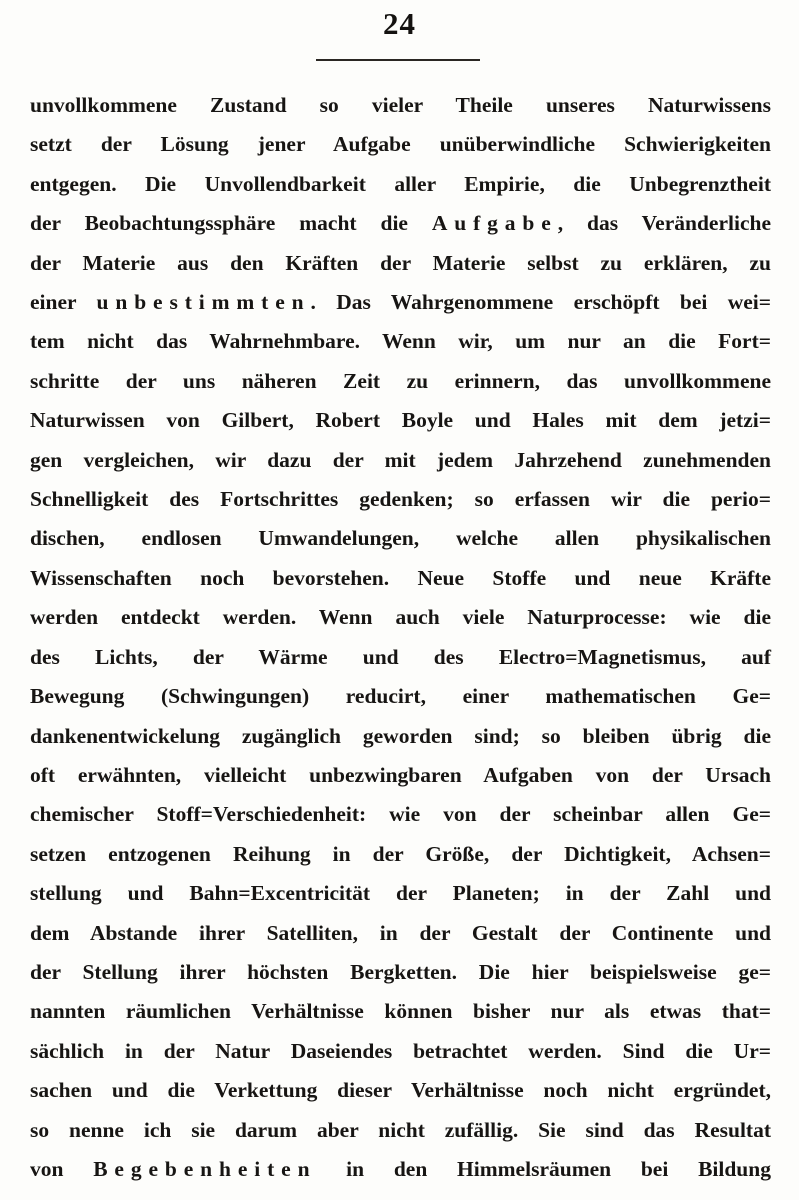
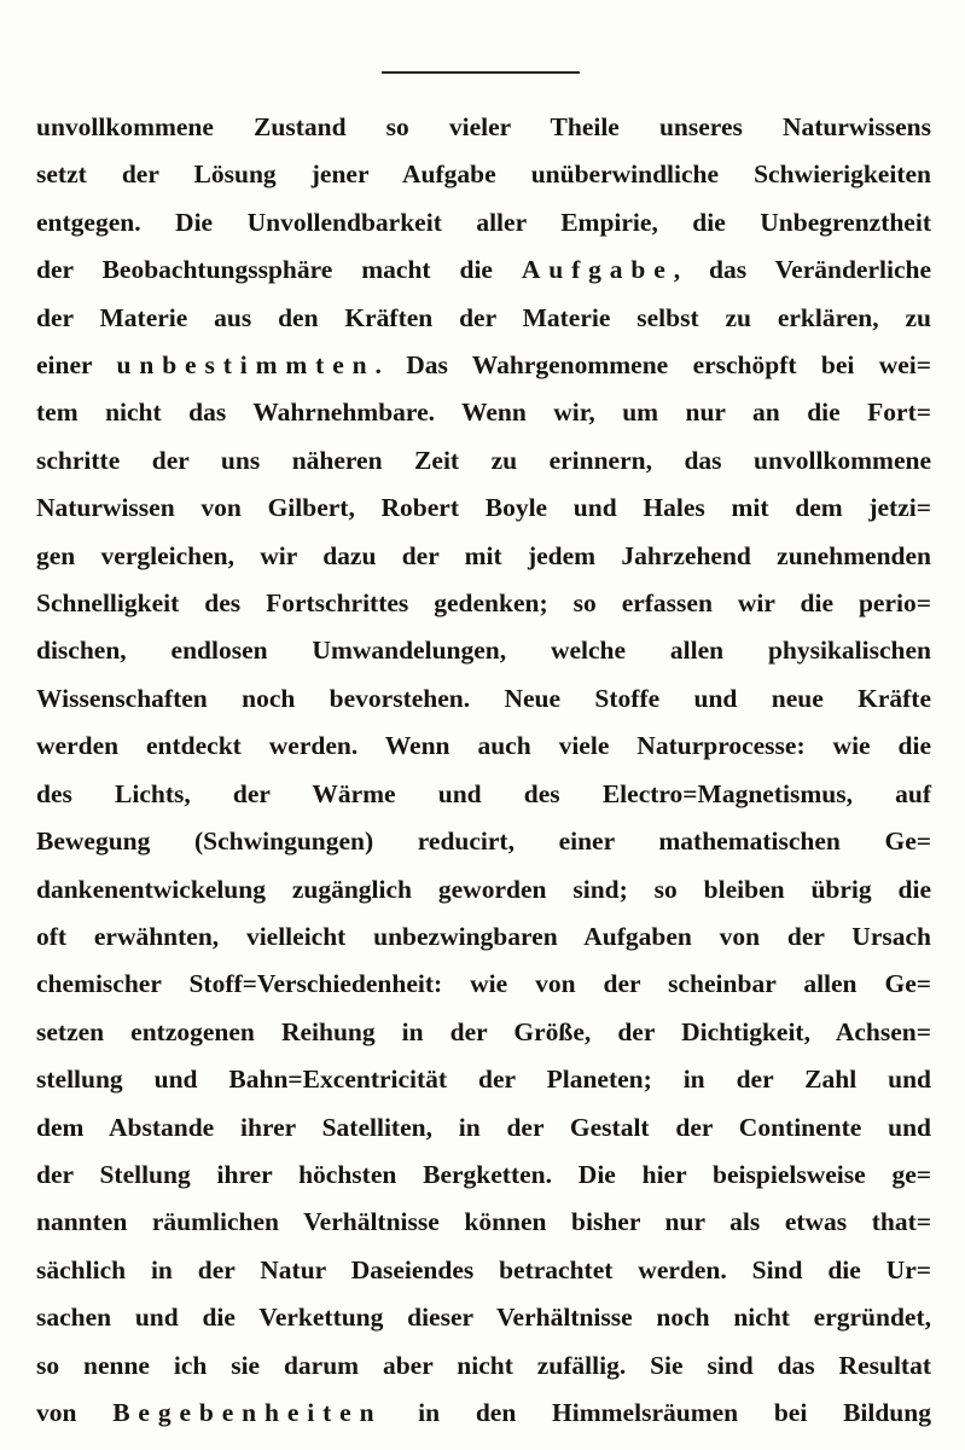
- 24
  unvollkommene Zustand so vieler Theile unseres Naturwissens
  setzt der Lösung jener Aufgabe unüberwindliche Schwierigkeiten
  entgegen. Die Unvollendbarkeit aller Empirie, die Unbegrenztheit
  der Beobachtungssphäre macht die Aufgabe, das Veränderliche
  der Materie aus den Kräften der Materie selbst zu erklären, zu
  einer unbestimmten. Das Wahrgenommene erschöpft bei wei=
  tem nicht das Wahrnehmbare. Wenn wir, um nur an die Fort=
  schritte der uns näheren Zeit zu erinnern, das unvollkommene
  Naturwissen von Gilbert, Robert Boyle und Hales mit dem jetzi=
  gen vergleichen, wir dazu der mit jedem Jahrzehend zunehmenden
  Schnelligkeit des Fortschrittes gedenken; so erfassen wir die perio=
  dischen, endlosen Umwandelungen, welche allen physikalischen
  Wissenschaften noch bevorstehen. Neue Stoffe und neue Kräfte
  werden entdeckt werden. Wenn auch viele Naturprocesse: wie die
  des Lichts, der Wärme und des Electro=Magnetismus, auf
  Bewegung (Schwingungen) reducirt, einer mathematischen Ge=
  dankenentwickelung zugänglich geworden sind; so bleiben übrig die
  oft erwähnten, vielleicht unbezwingbaren Aufgaben von der Ursach
  chemischer Stoff=Verschiedenheit: wie von der scheinbar allen Ge=
  setzen entzogenen Reihung in der Größe, der Dichtigkeit, Achsen=
  stellung und Bahn=Excentricität der Planeten; in der Zahl und
  dem Abstande ihrer Satelliten, in der Gestalt der Continente und
  der Stellung ihrer höchsten Bergketten. Die hier beispielsweise ge=
  nannten räumlichen Verhältnisse können bisher nur als etwas that=
  sächlich in der Natur Daseiendes betrachtet werden. Sind die Ur=
  sachen und die Verkettung dieser Verhältnisse noch nicht ergründet,
  so nenne ich sie darum aber nicht zufällig. Sie sind das Resultat
  von Begebenheiten in den Himmelsräumen bei Bildung
